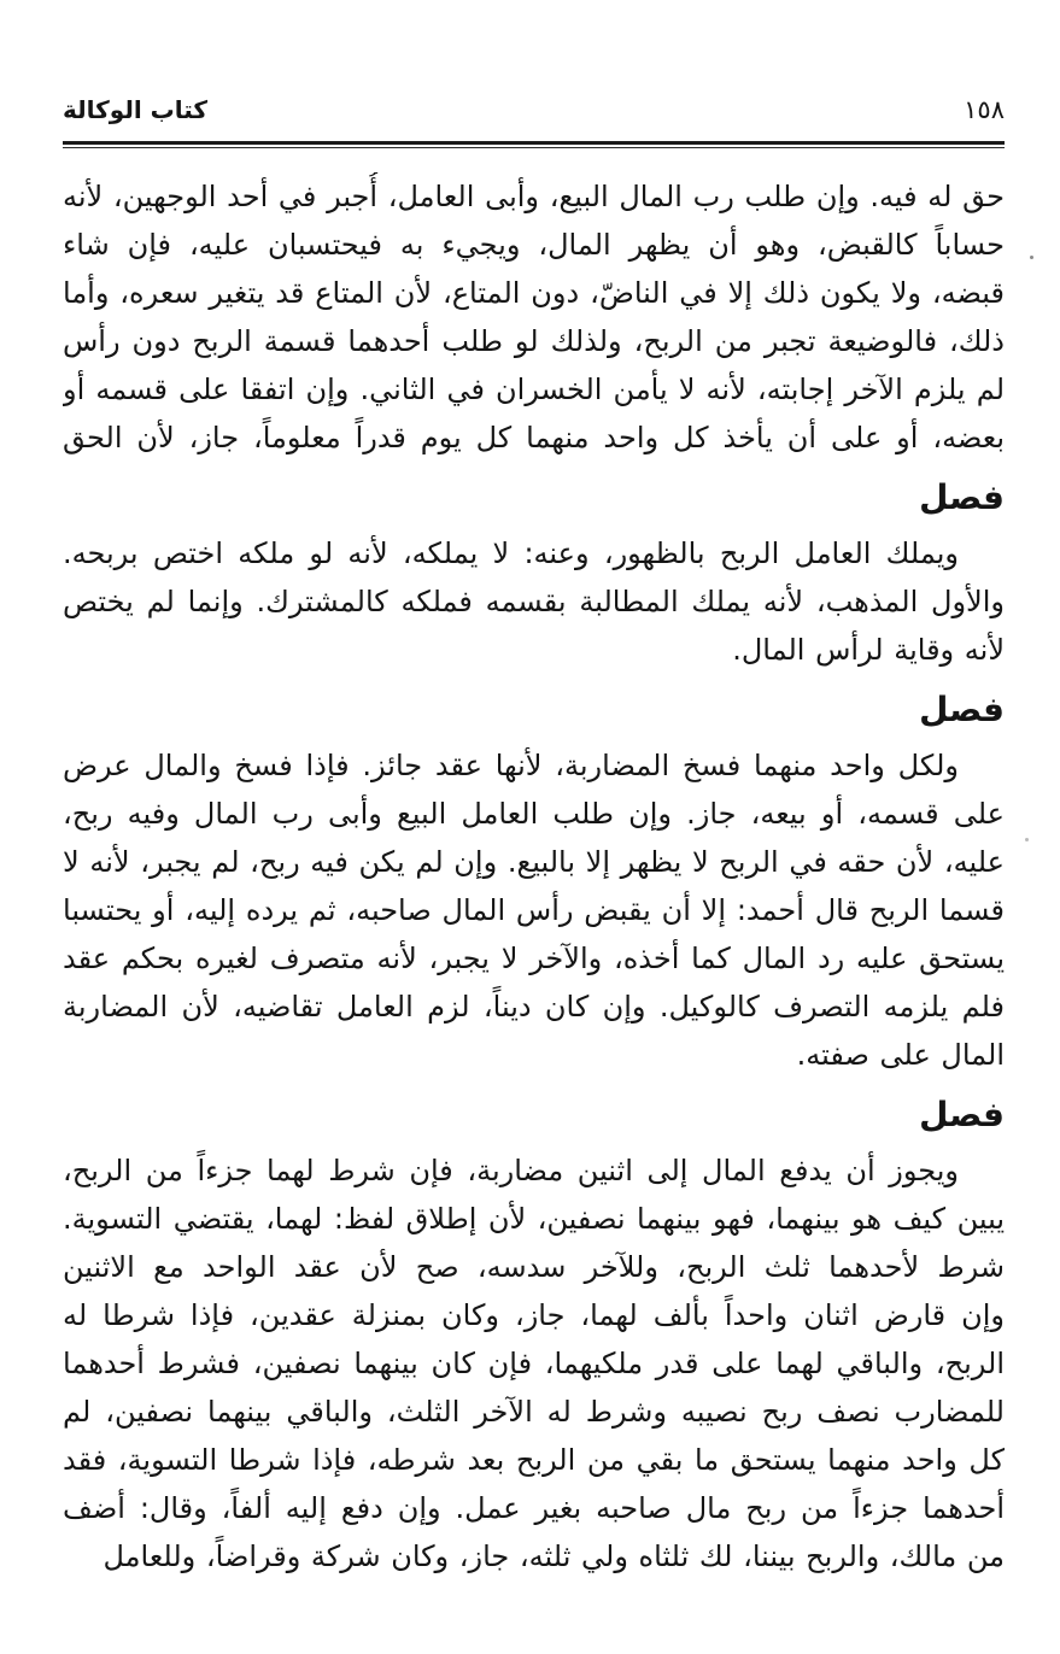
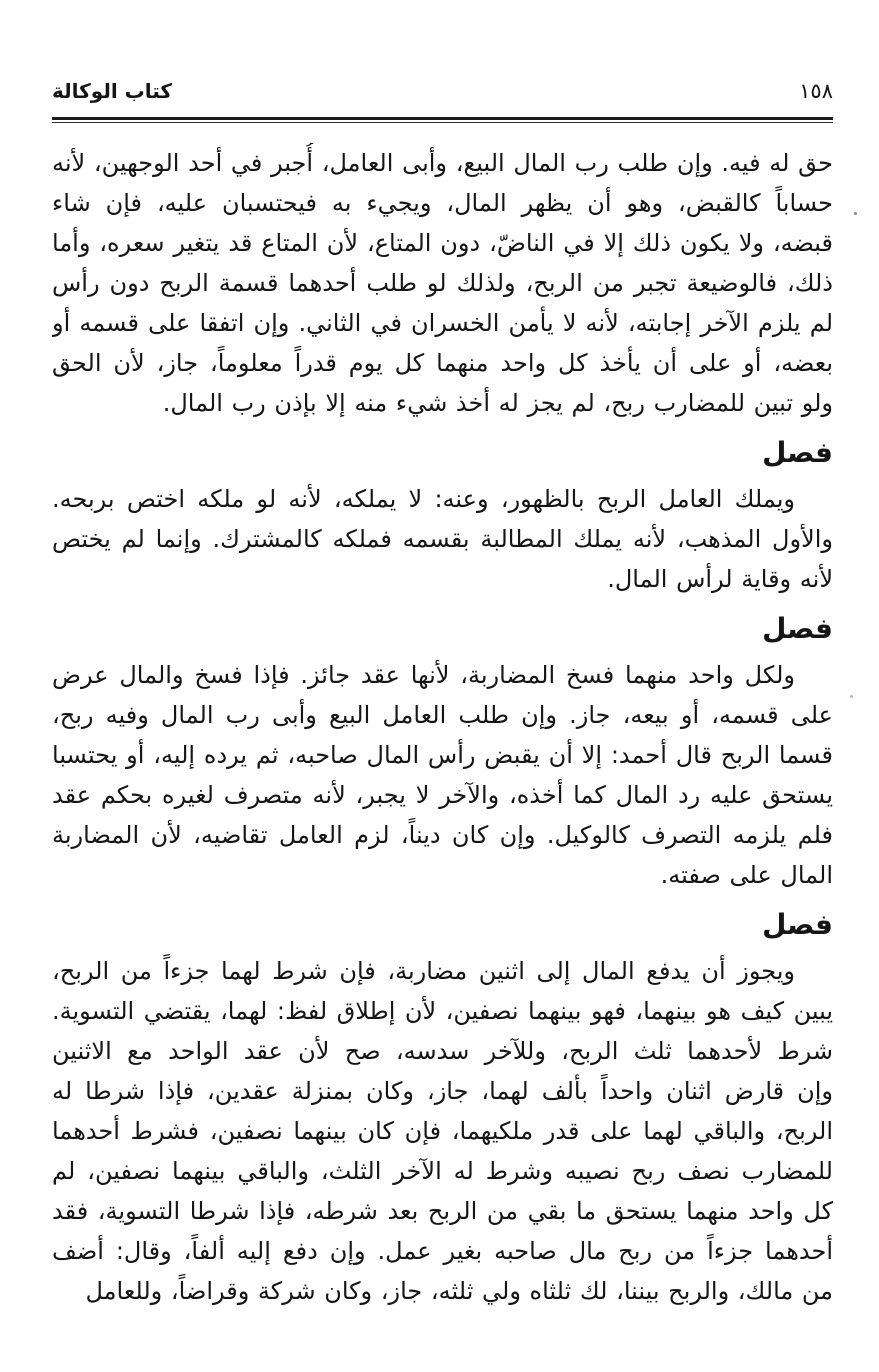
  ١٥٨
  كتاب الوكالة
  حق له فيه. وإن طلب رب المال البيع، وأبى العامل، أُجبر في أحد الوجهين، لأنه
  حساباً كالقبض، وهو أن يظهر المال، ويجيء به فيحتسبان عليه، فإن شاء
  قبضه، ولا يكون ذلك إلا في الناضّ، دون المتاع، لأن المتاع قد يتغير سعره، وأما
  ذلك، فالوضيعة تجبر من الربح، ولذلك لو طلب أحدهما قسمة الربح دون رأس
  لم يلزم الآخر إجابته، لأنه لا يأمن الخسران في الثاني. وإن اتفقا على قسمه أو
  بعضه، أو على أن يأخذ كل واحد منهما كل يوم قدراً معلوماً، جاز، لأن الحق
+ ولو تبين للمضارب ربح، لم يجز له أخذ شيء منه إلا بإذن رب المال.
  فصل
  ويملك العامل الربح بالظهور، وعنه: لا يملكه، لأنه لو ملكه اختص بربحه.
  والأول المذهب، لأنه يملك المطالبة بقسمه فملكه كالمشترك. وإنما لم يختص
  لأنه وقاية لرأس المال.
  فصل
  ولكل واحد منهما فسخ المضاربة، لأنها عقد جائز. فإذا فسخ والمال عرض
  على قسمه، أو بيعه، جاز. وإن طلب العامل البيع وأبى رب المال وفيه ربح،
- عليه، لأن حقه في الربح لا يظهر إلا بالبيع. وإن لم يكن فيه ربح، لم يجبر، لأنه لا
  قسما الربح قال أحمد: إلا أن يقبض رأس المال صاحبه، ثم يرده إليه، أو يحتسبا
  يستحق عليه رد المال كما أخذه، والآخر لا يجبر، لأنه متصرف لغيره بحكم عقد
  فلم يلزمه التصرف كالوكيل. وإن كان ديناً، لزم العامل تقاضيه، لأن المضاربة
  المال على صفته.
  فصل
  ويجوز أن يدفع المال إلى اثنين مضاربة، فإن شرط لهما جزءاً من الربح،
  يبين كيف هو بينهما، فهو بينهما نصفين، لأن إطلاق لفظ: لهما، يقتضي التسوية.
  شرط لأحدهما ثلث الربح، وللآخر سدسه، صح لأن عقد الواحد مع الاثنين
  وإن قارض اثنان واحداً بألف لهما، جاز، وكان بمنزلة عقدين، فإذا شرطا له
  الربح، والباقي لهما على قدر ملكيهما، فإن كان بينهما نصفين، فشرط أحدهما
  للمضارب نصف ربح نصيبه وشرط له الآخر الثلث، والباقي بينهما نصفين، لم
  كل واحد منهما يستحق ما بقي من الربح بعد شرطه، فإذا شرطا التسوية، فقد
  أحدهما جزءاً من ربح مال صاحبه بغير عمل. وإن دفع إليه ألفاً، وقال: أضف
  من مالك، والربح بيننا، لك ثلثاه ولي ثلثه، جاز، وكان شركة وقراضاً، وللعامل
